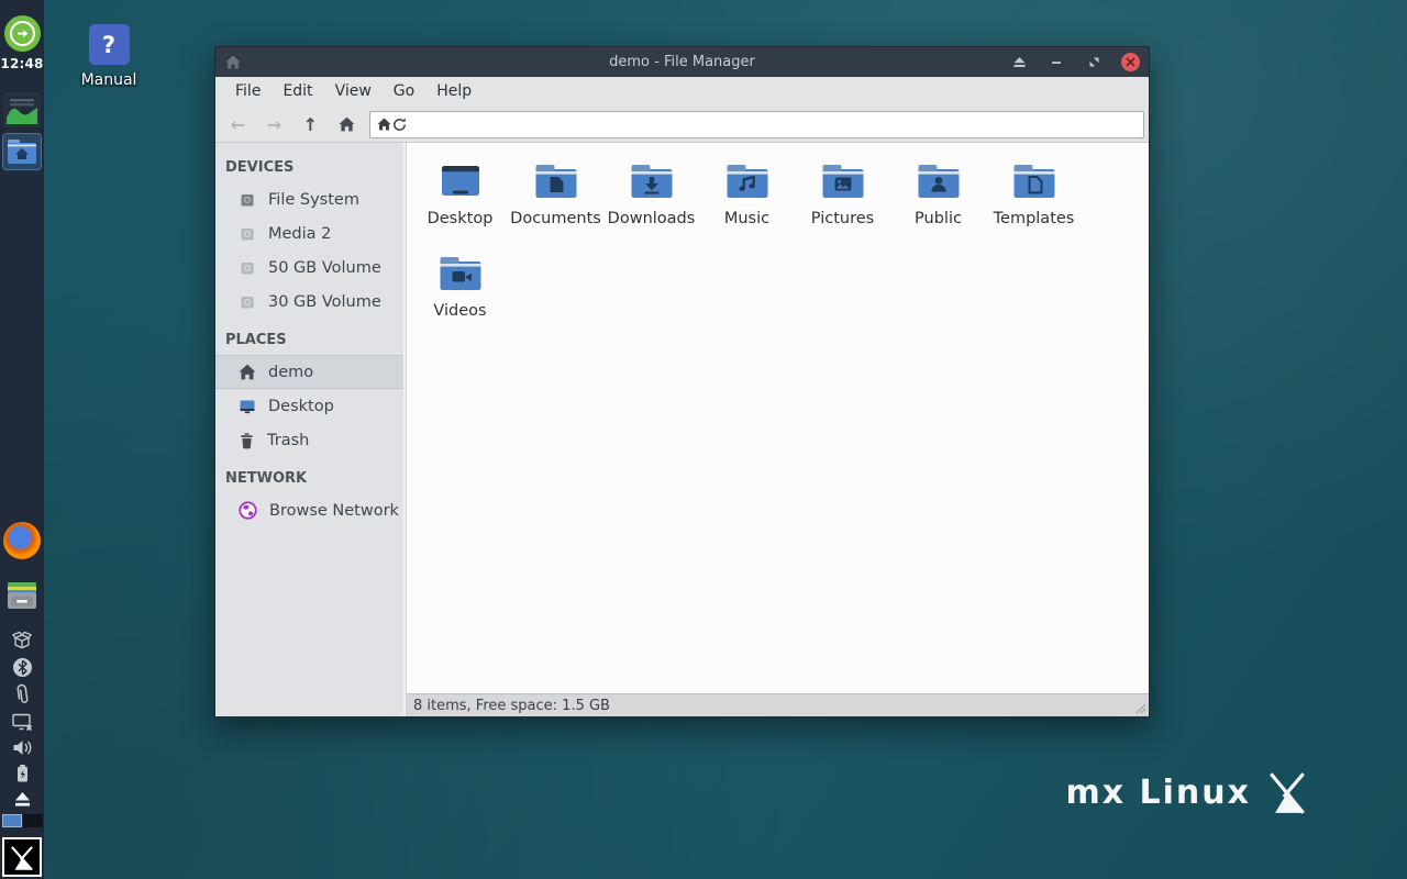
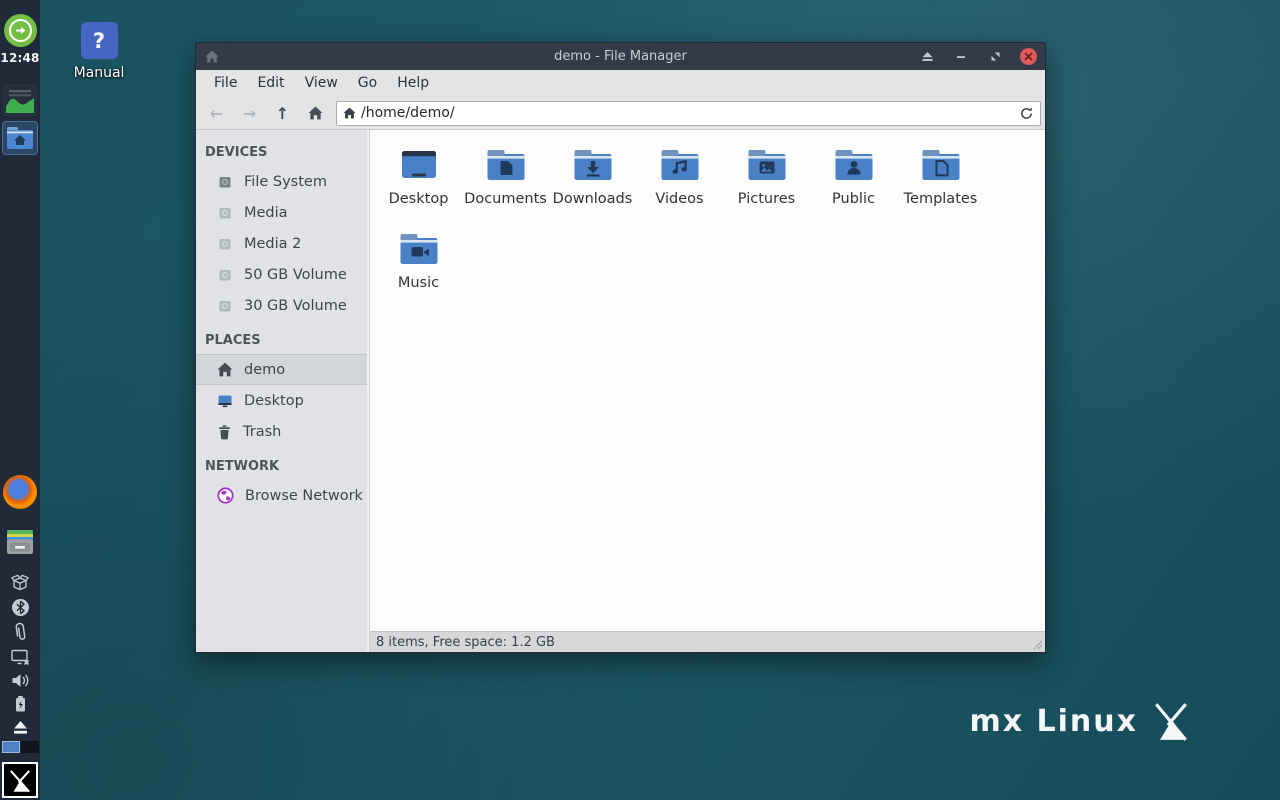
  12:48
  ?
  Manual
  mx Linux
  demo - File Manager
  File
  Edit
  View
  Go
  Help
  ←
  →
  ↑
+ /home/demo/
  DEVICES
  File System
+ Media
  Media 2
  50 GB Volume
  30 GB Volume
  PLACES
  demo
  Desktop
  Trash
  NETWORK
  Browse Network
  Desktop
  Documents
  Downloads
- Music
+ Videos
  Pictures
  Public
  Templates
- Videos
+ Music
- 8 items, Free space: 1.5 GB
+ 8 items, Free space: 1.2 GB
